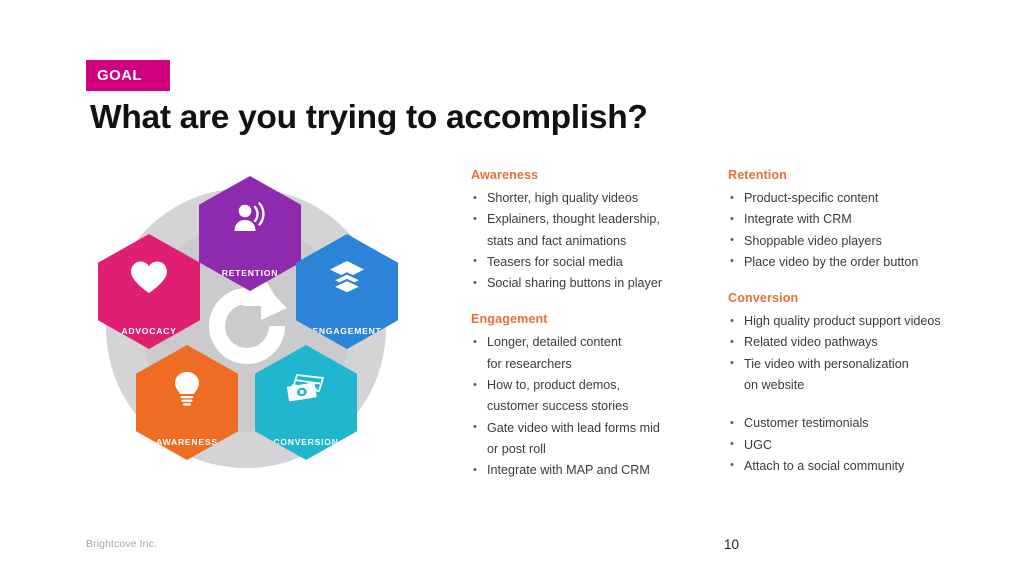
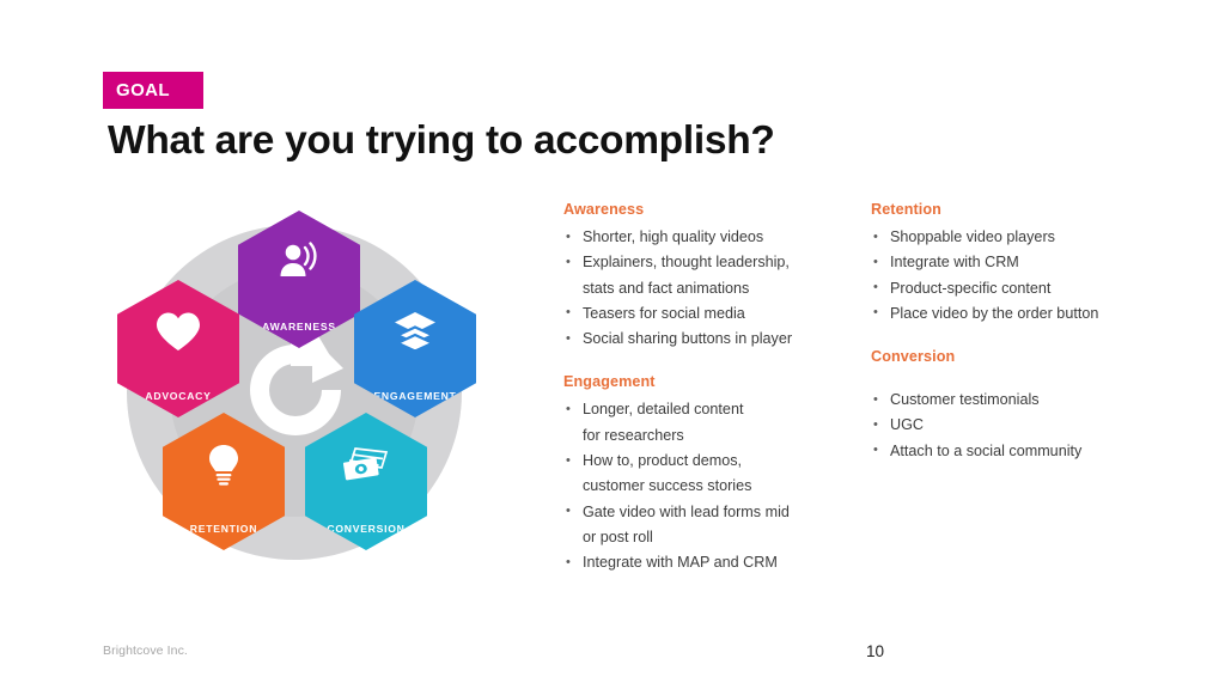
  GOAL
  What are you trying to accomplish?
- RETENTION
+ AWARENESS
  NGAGEMEN
  CONVERSION
- AWARENESS
+ RETENTION
  ADVOCACY
  Awareness
  Shorter, high quality videos
  Explainers, thought leadership,
  stats and fact animations
  Teasers for social media
  Social sharing buttons in player
  Engagement
  Longer, detailed content
  for researchers
  How to, product demos,
  customer success stories
  Gate video with lead forms mid
  or post roll
  Integrate with MAP and CRM
  Retention
- Product-specific content
+ Shoppable video players
  Integrate with CRM
- Shoppable video players
+ Product-specific content
  Place video by the order button
  Conversion
- High quality product support videos
- Related video pathways
- Tie video with personalization
- on website
  Customer testimonials
  UGC
  Attach to a social community
  Brightcove Inc.
  10
